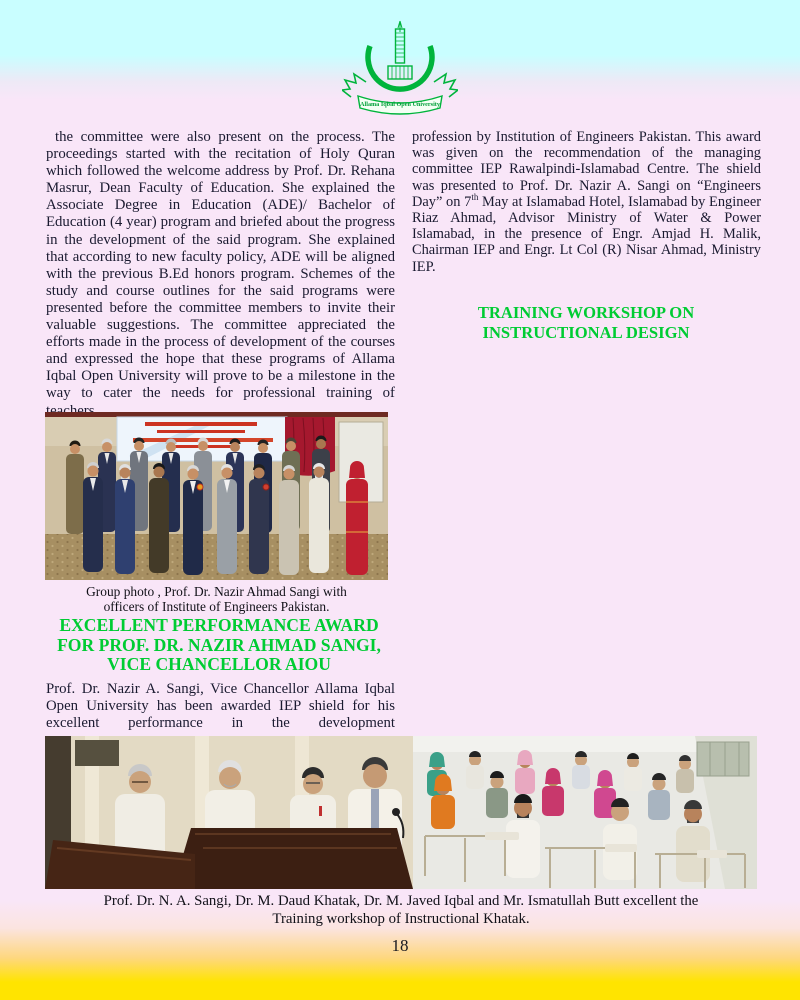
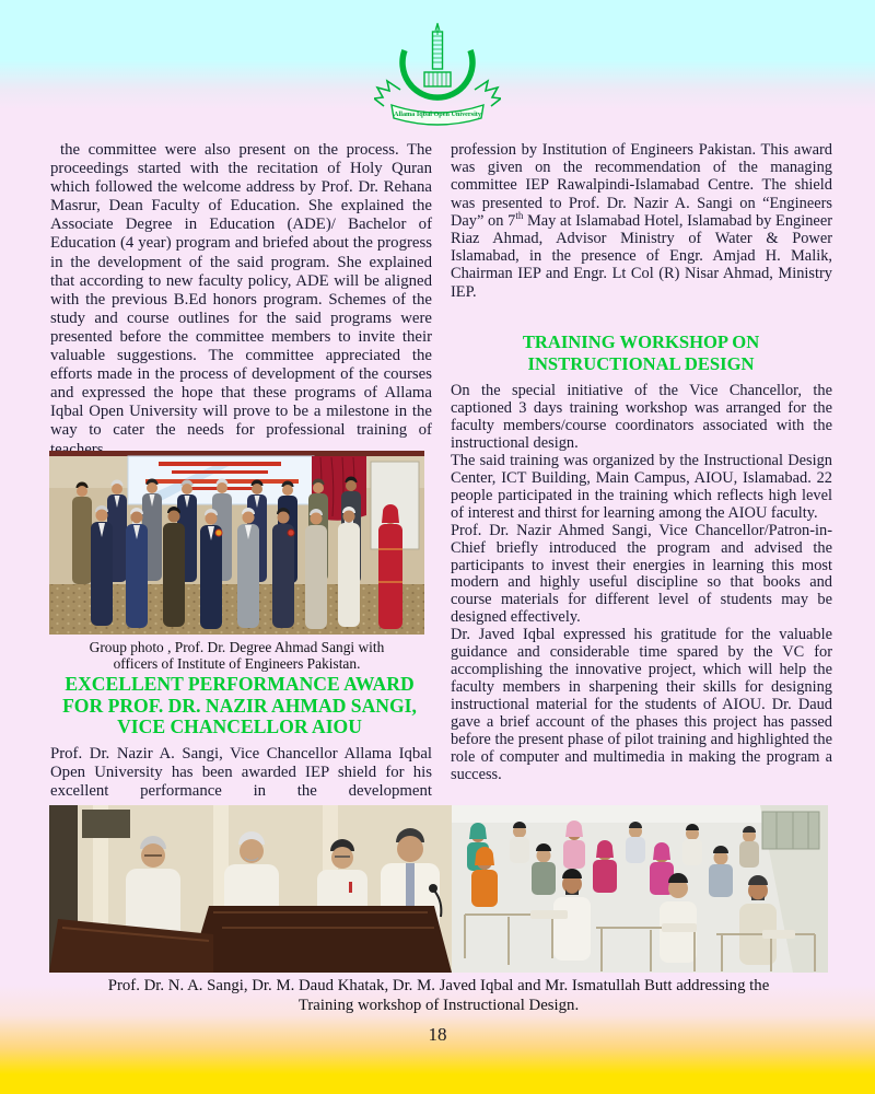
  the committee were also present on the process. The proceedings started with the recitation of Holy Quran which followed the welcome address by Prof. Dr. Rehana Masrur, Dean Faculty of Education. She explained the Associate Degree in Education (ADE)/ Bachelor of Education (4 year) program and briefed about the progress in the development of the said program. She explained that according to new faculty policy, ADE will be aligned with the previous B.Ed honors program. Schemes of the study and course outlines for the said programs were presented before the committee members to invite their valuable suggestions. The committee appreciated the efforts made in the process of development of the courses and expressed the hope that these programs of Allama Iqbal Open University will prove to be a milestone in the way to cater the needs for professional training of teachers.
- Group photo , Prof. Dr. Nazir Ahmad Sangi with
+ Group photo , Prof. Dr. Degree Ahmad Sangi with
  officers of Institute of Engineers Pakistan.
  EXCELLENT PERFORMANCE AWARD
  FOR PROF. DR. NAZIR AHMAD SANGI,
  VICE CHANCELLOR AIOU
  Prof. Dr. Nazir A. Sangi, Vice Chancellor Allama Iqbal Open University has been awarded IEP shield for his excellent performance in the development
  profession by Institution of Engineers Pakistan. This award was given on the recommendation of the managing committee IEP Rawalpindi-Islamabad Centre. The shield was presented to Prof. Dr. Nazir A. Sangi on “Engineers Day” on 7th May at Islamabad Hotel, Islamabad by Engineer Riaz Ahmad, Advisor Ministry of Water & Power Islamabad, in the presence of Engr. Amjad H. Malik, Chairman IEP and Engr. Lt Col (R) Nisar Ahmad, Ministry IEP.
  TRAINING WORKSHOP ON
  INSTRUCTIONAL DESIGN
+ On the special initiative of the Vice Chancellor, the captioned 3 days training workshop was arranged for the faculty members/course coordinators associated with the instructional design.
+ The said training was organized by the Instructional Design Center, ICT Building, Main Campus, AIOU, Islamabad. 22 people participated in the training which reflects high level of interest and thirst for learning among the AIOU faculty.
+ Prof. Dr. Nazir Ahmed Sangi, Vice Chancellor/Patron-in-Chief briefly introduced the program and advised the participants to invest their energies in learning this most modern and highly useful discipline so that books and course materials for different level of students may be designed effectively.
+ Dr. Javed Iqbal expressed his gratitude for the valuable guidance and considerable time spared by the VC for accomplishing the innovative project, which will help the faculty members in sharpening their skills for designing instructional material for the students of AIOU. Dr. Daud gave a brief account of the phases this project has passed before the present phase of pilot training and highlighted the role of computer and multimedia in making the program a success.
- Prof. Dr. N. A. Sangi, Dr. M. Daud Khatak, Dr. M. Javed Iqbal and Mr. Ismatullah Butt excellent the
+ Prof. Dr. N. A. Sangi, Dr. M. Daud Khatak, Dr. M. Javed Iqbal and Mr. Ismatullah Butt addressing the
- Training workshop of Instructional Khatak.
+ Training workshop of Instructional Design.
  18
